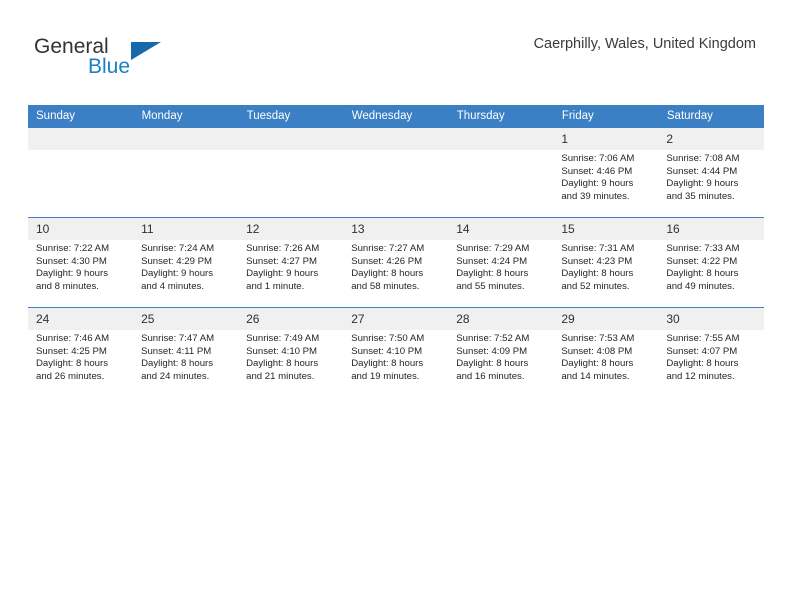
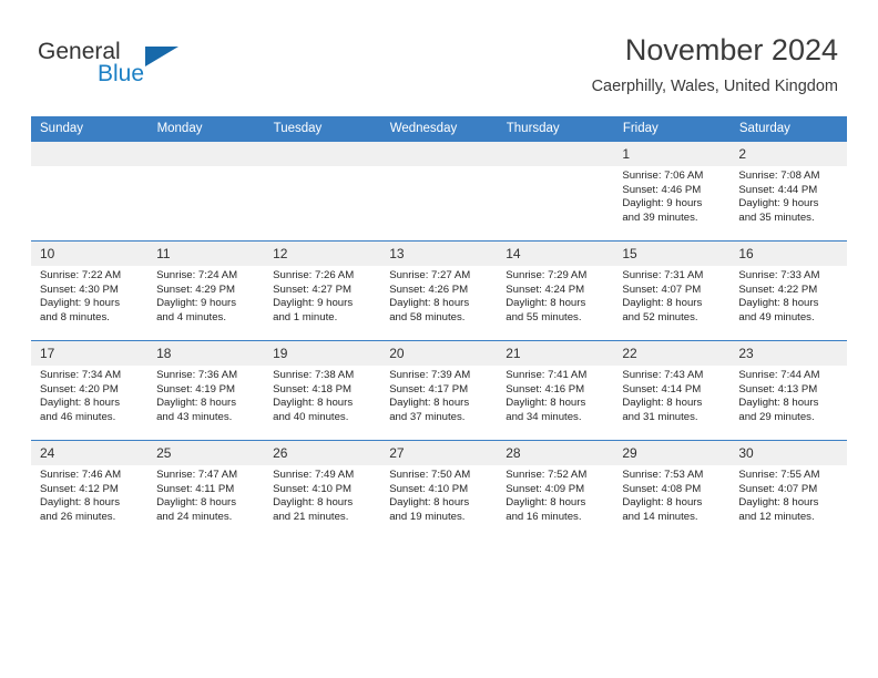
  General
  Blue
+ November 2024
  Caerphilly, Wales, United Kingdom
  Sunday	Monday	Tuesday	Wednesday	Thursday	Friday	Saturday
  					1Sunrise: 7:06 AMSunset: 4:46 PMDaylight: 9 hoursand 39 minutes.	2Sunrise: 7:08 AMSunset: 4:44 PMDaylight: 9 hoursand 35 minutes.
- 10Sunrise: 7:22 AMSunset: 4:30 PMDaylight: 9 hoursand 8 minutes.	11Sunrise: 7:24 AMSunset: 4:29 PMDaylight: 9 hoursand 4 minutes.	12Sunrise: 7:26 AMSunset: 4:27 PMDaylight: 9 hoursand 1 minute.	13Sunrise: 7:27 AMSunset: 4:26 PMDaylight: 8 hoursand 58 minutes.	14Sunrise: 7:29 AMSunset: 4:24 PMDaylight: 8 hoursand 55 minutes.	15Sunrise: 7:31 AMSunset: 4:23 PMDaylight: 8 hoursand 52 minutes.	16Sunrise: 7:33 AMSunset: 4:22 PMDaylight: 8 hoursand 49 minutes.
+ 10Sunrise: 7:22 AMSunset: 4:30 PMDaylight: 9 hoursand 8 minutes.	11Sunrise: 7:24 AMSunset: 4:29 PMDaylight: 9 hoursand 4 minutes.	12Sunrise: 7:26 AMSunset: 4:27 PMDaylight: 9 hoursand 1 minute.	13Sunrise: 7:27 AMSunset: 4:26 PMDaylight: 8 hoursand 58 minutes.	14Sunrise: 7:29 AMSunset: 4:24 PMDaylight: 8 hoursand 55 minutes.	15Sunrise: 7:31 AMSunset: 4:07 PMDaylight: 8 hoursand 52 minutes.	16Sunrise: 7:33 AMSunset: 4:22 PMDaylight: 8 hoursand 49 minutes.
+ 17Sunrise: 7:34 AMSunset: 4:20 PMDaylight: 8 hoursand 46 minutes.	18Sunrise: 7:36 AMSunset: 4:19 PMDaylight: 8 hoursand 43 minutes.	19Sunrise: 7:38 AMSunset: 4:18 PMDaylight: 8 hoursand 40 minutes.	20Sunrise: 7:39 AMSunset: 4:17 PMDaylight: 8 hoursand 37 minutes.	21Sunrise: 7:41 AMSunset: 4:16 PMDaylight: 8 hoursand 34 minutes.	22Sunrise: 7:43 AMSunset: 4:14 PMDaylight: 8 hoursand 31 minutes.	23Sunrise: 7:44 AMSunset: 4:13 PMDaylight: 8 hoursand 29 minutes.
- 24Sunrise: 7:46 AMSunset: 4:25 PMDaylight: 8 hoursand 26 minutes.	25Sunrise: 7:47 AMSunset: 4:11 PMDaylight: 8 hoursand 24 minutes.	26Sunrise: 7:49 AMSunset: 4:10 PMDaylight: 8 hoursand 21 minutes.	27Sunrise: 7:50 AMSunset: 4:10 PMDaylight: 8 hoursand 19 minutes.	28Sunrise: 7:52 AMSunset: 4:09 PMDaylight: 8 hoursand 16 minutes.	29Sunrise: 7:53 AMSunset: 4:08 PMDaylight: 8 hoursand 14 minutes.	30Sunrise: 7:55 AMSunset: 4:07 PMDaylight: 8 hoursand 12 minutes.
+ 24Sunrise: 7:46 AMSunset: 4:12 PMDaylight: 8 hoursand 26 minutes.	25Sunrise: 7:47 AMSunset: 4:11 PMDaylight: 8 hoursand 24 minutes.	26Sunrise: 7:49 AMSunset: 4:10 PMDaylight: 8 hoursand 21 minutes.	27Sunrise: 7:50 AMSunset: 4:10 PMDaylight: 8 hoursand 19 minutes.	28Sunrise: 7:52 AMSunset: 4:09 PMDaylight: 8 hoursand 16 minutes.	29Sunrise: 7:53 AMSunset: 4:08 PMDaylight: 8 hoursand 14 minutes.	30Sunrise: 7:55 AMSunset: 4:07 PMDaylight: 8 hoursand 12 minutes.
